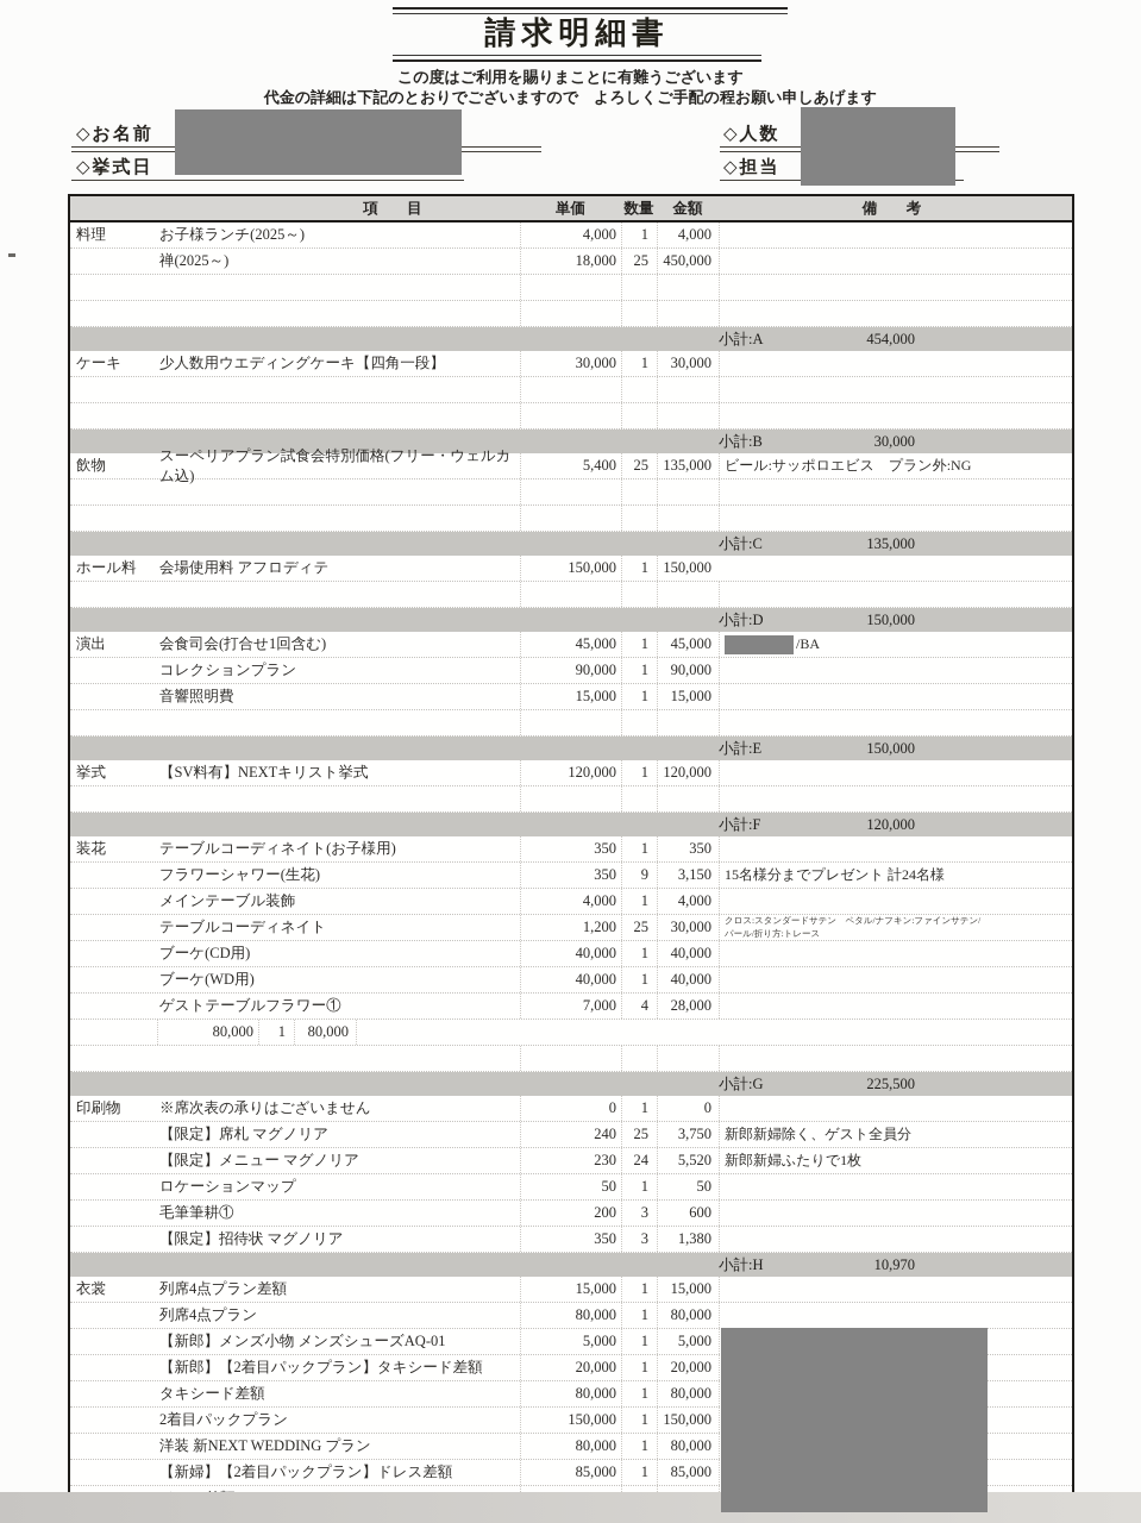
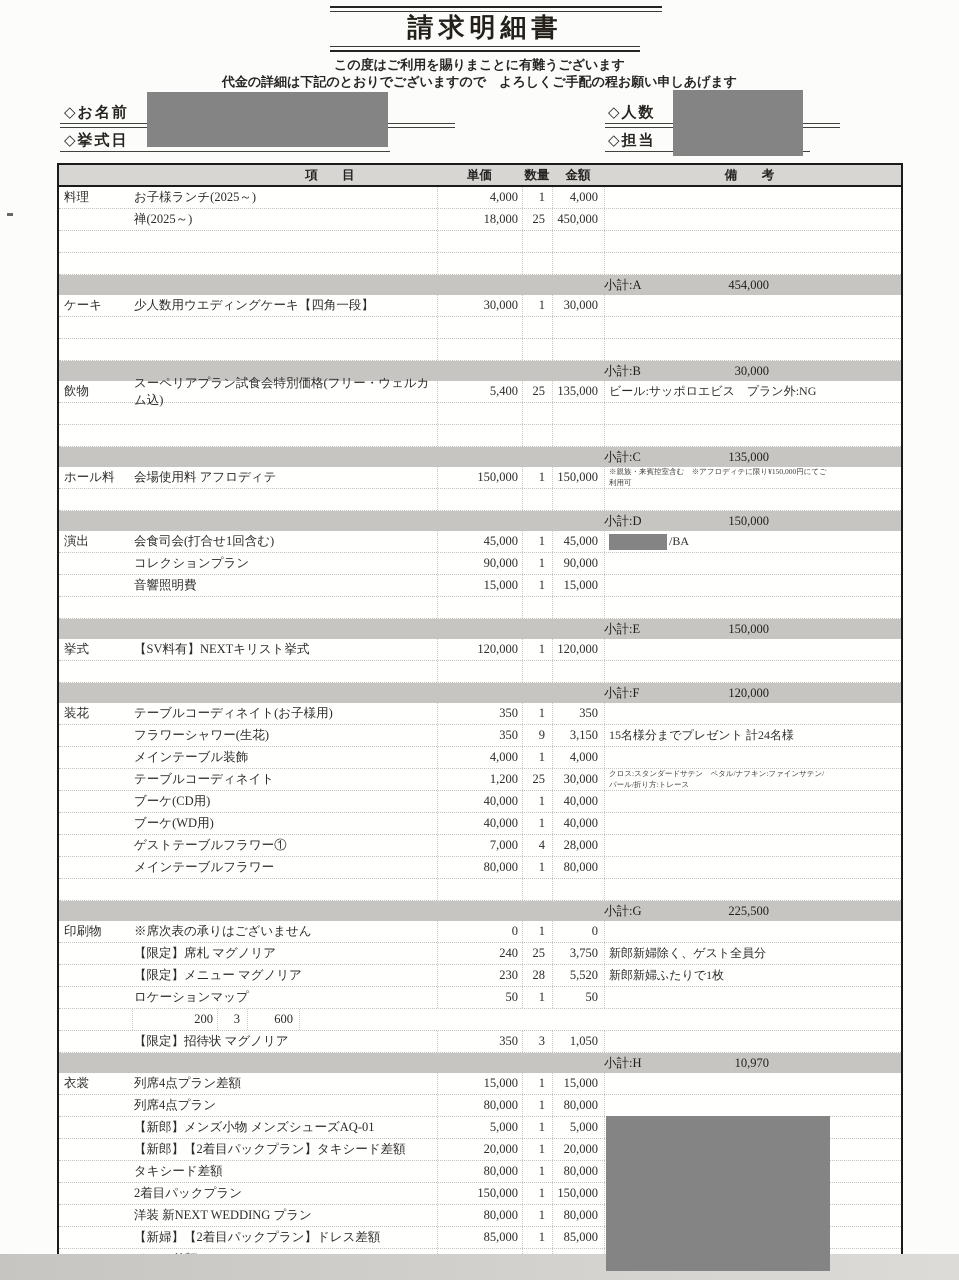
  請求明細書
  この度はご利用を賜りまことに有難うございます
  代金の詳細は下記のとおりでございますので よろしくご手配の程お願い申しあげます
  ◇お名前
  ◇挙式日
  ◇人数
  ◇担当
  項 目
  単価
  数量
  金額
  備 考
  料理
  お子様ランチ(2025～)
  4,000
  1
  4,000
  禅(2025～)
  18,000
  25
  450,000
  小計:A
  454,000
  ケーキ
  少人数用ウエディングケーキ【四角一段】
  30,000
  1
  30,000
  小計:B
  30,000
  飲物
  スーペリアプラン試食会特別価格(フリー・ウェルカム込)
  5,400
  25
  135,000
  ビール:サッポロエビス プラン外:NG
  小計:C
  135,000
  ホール料
  会場使用料 アフロディテ
  150,000
  1
  150,000
+ ※親族・来賓控室含む ※アフロディテに限り¥150,000円にてご利用可
  小計:D
  150,000
  演出
  会食司会(打合せ1回含む)
  45,000
  1
  45,000
  /BA
  コレクションプラン
  90,000
  1
  90,000
  音響照明費
  15,000
  1
  15,000
  小計:E
  150,000
  挙式
  【SV料有】NEXTキリスト挙式
  120,000
  1
  120,000
  小計:F
  120,000
  装花
  テーブルコーディネイト(お子様用)
  350
  1
  350
  フラワーシャワー(生花)
  350
  9
  3,150
  15名様分までプレゼント 計24名様
  メインテーブル装飾
  4,000
  1
  4,000
  テーブルコーディネイト
  1,200
  25
  30,000
  クロス:スタンダードサテン ペタル/ナフキン:ファインサテン/パール/折り方:トレース
  ブーケ(CD用)
  40,000
  1
  40,000
  ブーケ(WD用)
  40,000
  1
  40,000
  ゲストテーブルフラワー①
  7,000
  4
  28,000
+ メインテーブルフラワー
  80,000
  1
  80,000
  小計:G
  225,500
  印刷物
  ※席次表の承りはございません
  0
  1
  0
  【限定】席札 マグノリア
  240
  25
  3,750
  新郎新婦除く、ゲスト全員分
  【限定】メニュー マグノリア
  230
- 24
+ 28
  5,520
  新郎新婦ふたりで1枚
  ロケーションマップ
  50
  1
  50
- 毛筆筆耕①
  200
  3
  600
  【限定】招待状 マグノリア
  350
  3
- 1,380
+ 1,050
  小計:H
  10,970
  衣裳
  列席4点プラン差額
  15,000
  1
  15,000
  列席4点プラン
  80,000
  1
  80,000
  【新郎】メンズ小物 メンズシューズAQ-01
  5,000
  1
  5,000
  【新郎】【2着目パックプラン】タキシード差額
  20,000
  1
  20,000
  タキシード差額
  80,000
  1
  80,000
  2着目パックプラン
  150,000
  1
  150,000
  洋装 新NEXT WEDDING プラン
  80,000
  1
  80,000
  【新婦】【2着目パックプラン】ドレス差額
  85,000
  1
  85,000
